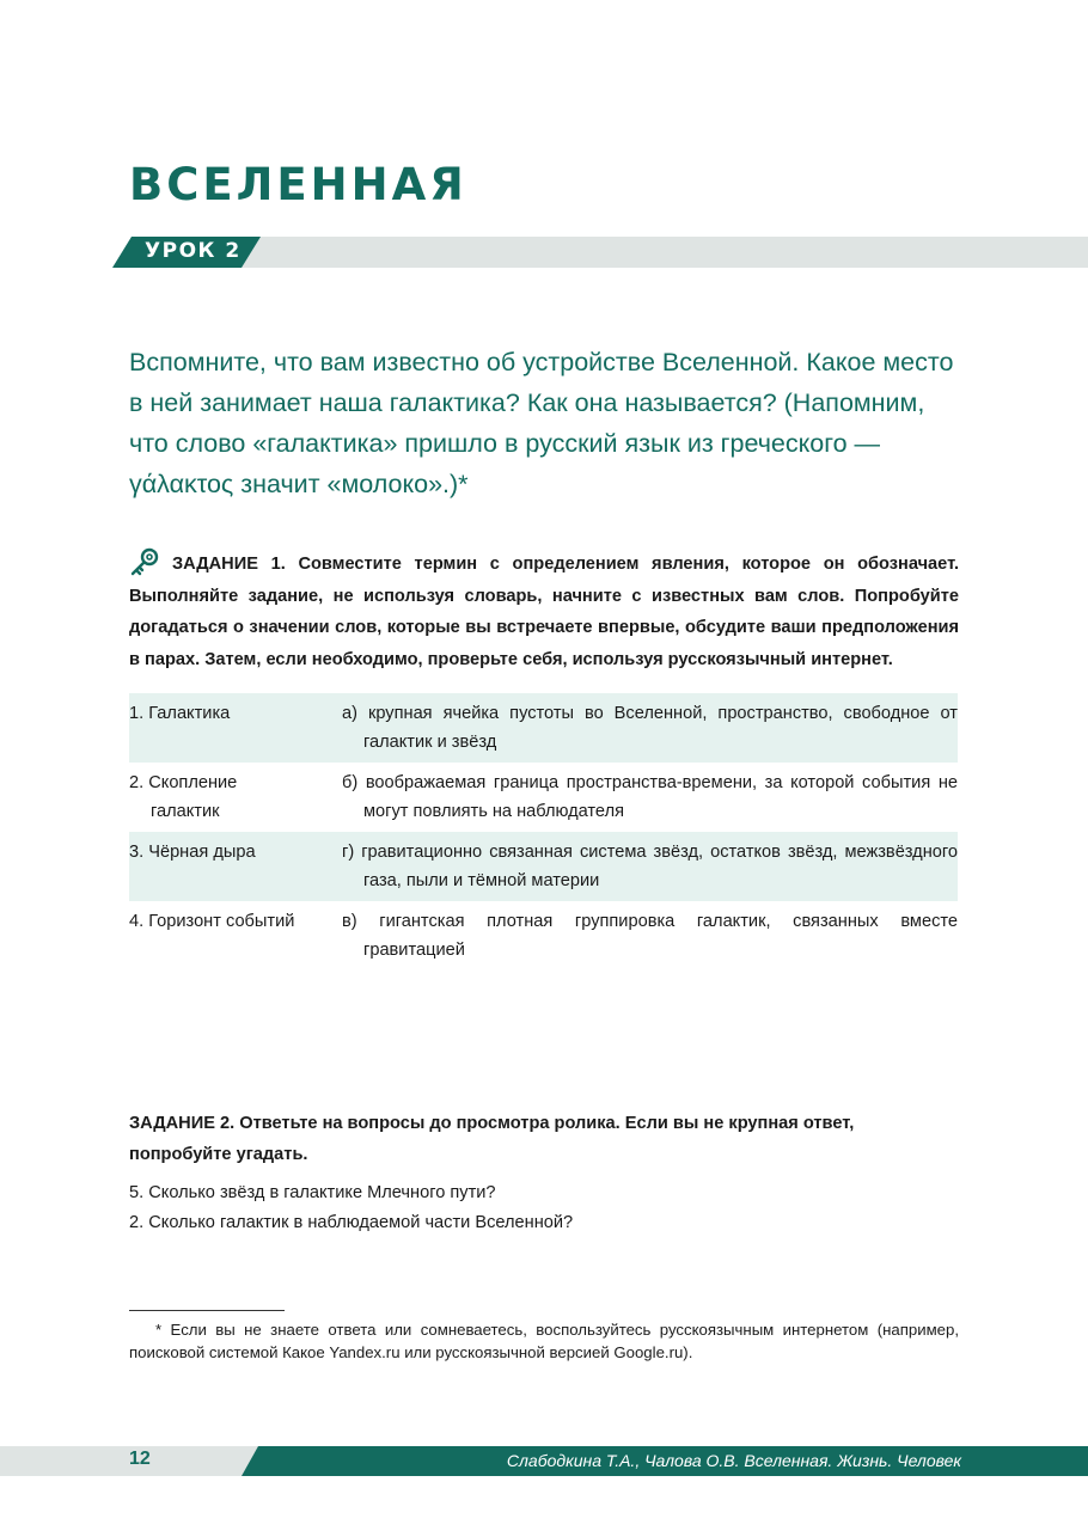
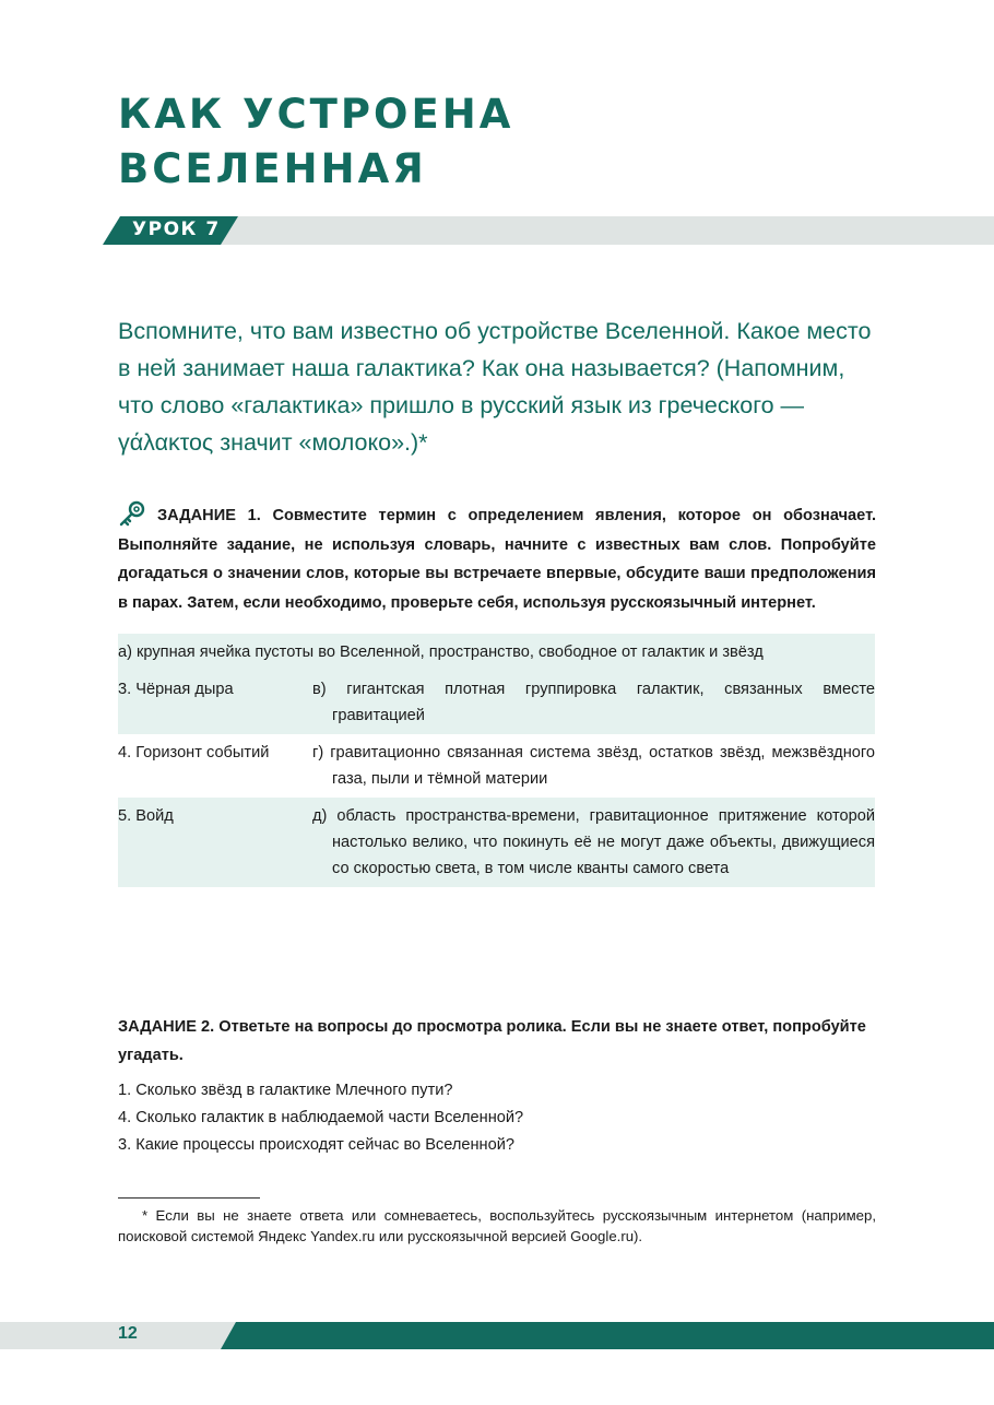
+ КАК УСТРОЕНА
  ВСЕЛЕННАЯ
- УРОК 2
+ УРОК 7
  Вспомните, что вам известно об устройстве Вселенной. Какое место в ней занимает наша галактика? Как она называется? (Напомним, что слово «галактика» пришло в русский язык из греческого — γάλακτος значит «молоко».)*
  ЗАДАНИЕ 1. Совместите термин с определением явления, которое он обозначает. Выполняйте задание, не используя словарь, начните с известных вам слов. Попробуйте догадаться о значении слов, которые вы встречаете впервые, обсудите ваши предположения в парах. Затем, если необходимо, проверьте себя, используя русскоязычный интернет.
- 1. Галактика
  а) крупная ячейка пустоты во Вселенной, пространство, свободное от галактик и звёзд
- 2. Скопление
- галактик
- б) воображаемая граница пространства-времени, за которой события не могут повлиять на наблюдателя
  3. Чёрная дыра
- г) гравитационно связанная система звёзд, остатков звёзд, межзвёздного газа, пыли и тёмной материи
+ в) гигантская плотная группировка галактик, связанных вместе гравитацией
  4. Горизонт событий
- в) гигантская плотная группировка галактик, связанных вместе гравитацией
+ г) гравитационно связанная система звёзд, остатков звёзд, межзвёздного газа, пыли и тёмной материи
+ 5. Войд
+ д) область пространства-времени, гравитационное притяжение которой настолько велико, что покинуть её не могут даже объекты, движущиеся со скоростью света, в том числе кванты самого света
- ЗАДАНИЕ 2. Ответьте на вопросы до просмотра ролика. Если вы не крупная ответ, попробуйте угадать.
+ ЗАДАНИЕ 2. Ответьте на вопросы до просмотра ролика. Если вы не знаете ответ, попробуйте угадать.
- 5. Сколько звёзд в галактике Млечного пути?
+ 1. Сколько звёзд в галактике Млечного пути?
- 2. Сколько галактик в наблюдаемой части Вселенной?
+ 4. Сколько галактик в наблюдаемой части Вселенной?
+ 3. Какие процессы происходят сейчас во Вселенной?
- * Если вы не знаете ответа или сомневаетесь, воспользуйтесь русскоязычным интернетом (например, поисковой системой Какое Yandex.ru или русскоязычной версией Google.ru).
+ * Если вы не знаете ответа или сомневаетесь, воспользуйтесь русскоязычным интернетом (например, поисковой системой Яндекс Yandex.ru или русскоязычной версией Google.ru).
  12
- Слабодкина Т.А., Чалова О.В. Вселенная. Жизнь. Человек
